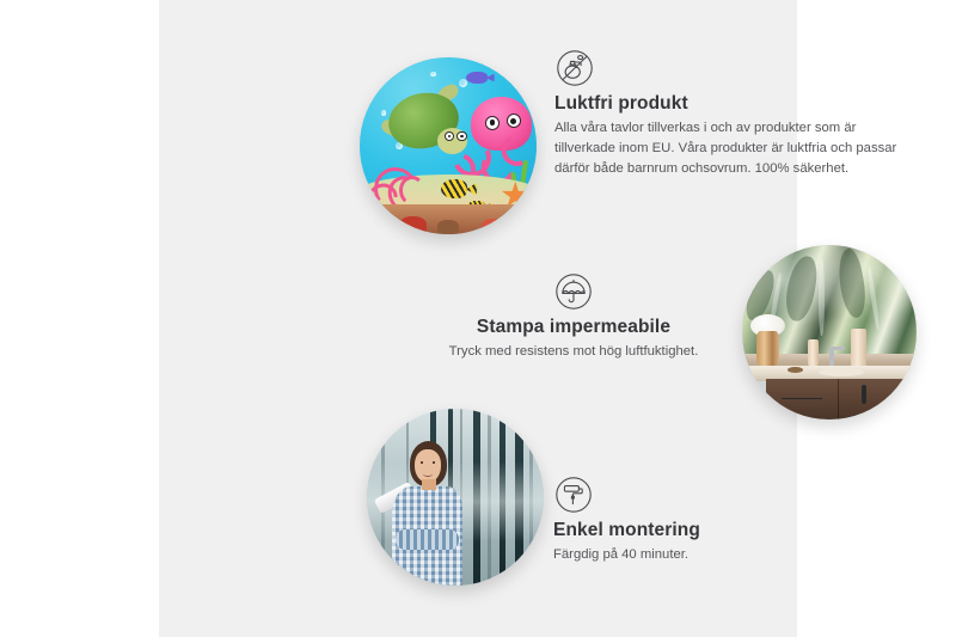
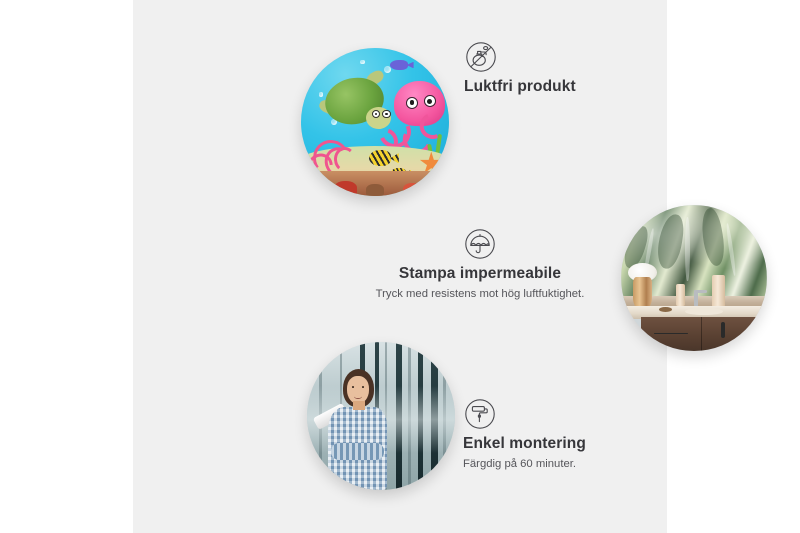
  Luktfri produkt
- Alla våra tavlor tillverkas i och av produkter som är tillverkade inom EU. Våra produkter är luktfria och passar därför både barnrum ochsovrum. 100% säkerhet.
  Stampa impermeabile
  Tryck med resistens mot hög luftfuktighet.
  Enkel montering
- Färgdig på 40 minuter.
+ Färgdig på 60 minuter.
